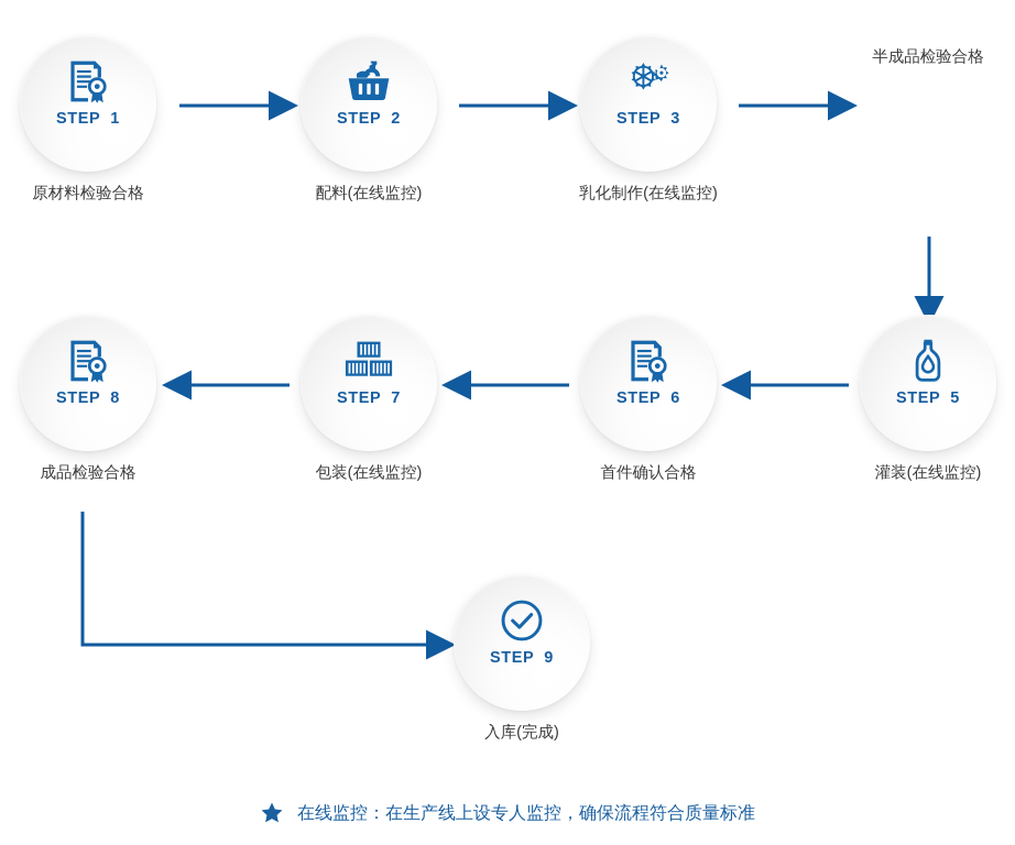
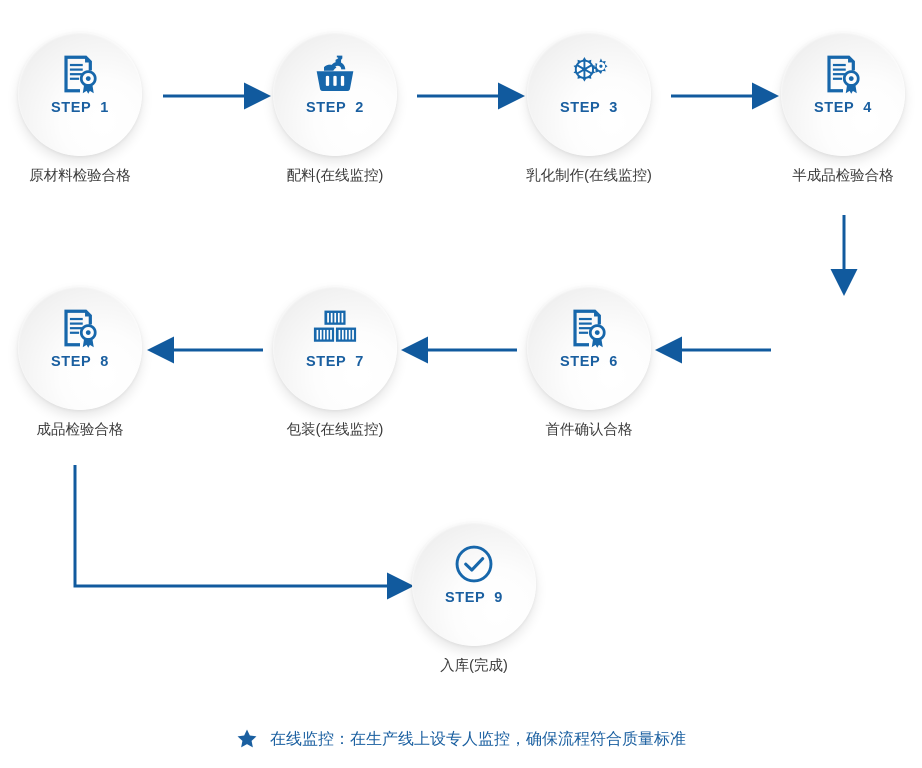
  STEP 1
  原材料检验合格
  STEP 2
  配料(在线监控)
  STEP 3
  乳化制作(在线监控)
+ STEP 4
  半成品检验合格
- STEP 5
- 灌装(在线监控)
  STEP 6
  首件确认合格
  STEP 7
  包装(在线监控)
  STEP 8
  成品检验合格
  STEP 9
  入库(完成)
  在线监控：在生产线上设专人监控，确保流程符合质量标准
